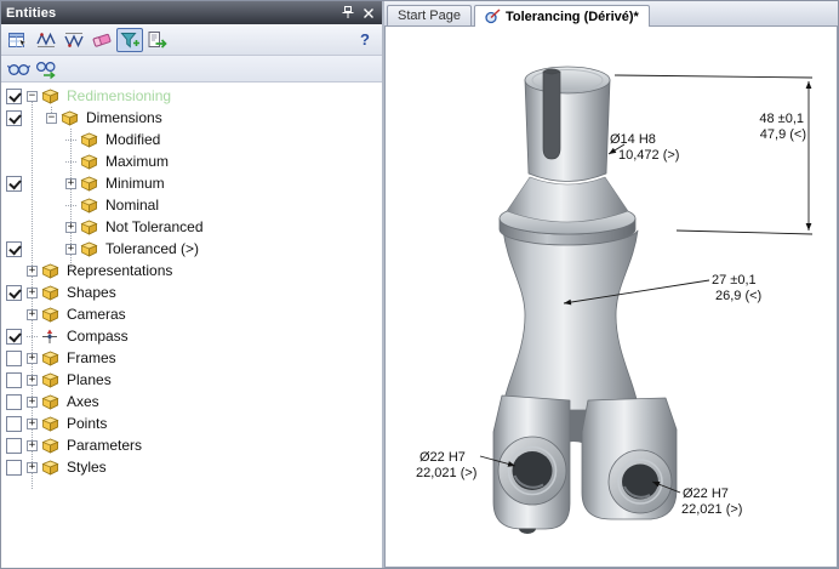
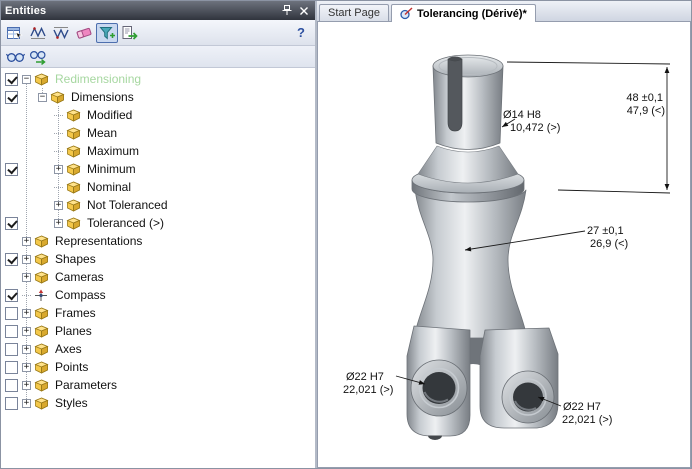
  Entities
  ?
  −
  Redimensioning
  −
  Dimensions
  Modified
+ Mean
  Maximum
  +
  Minimum
  Nominal
  +
  Not Toleranced
  +
  Toleranced (>)
  +
  Representations
  +
  Shapes
  +
  Cameras
  Compass
  +
  Frames
  +
  Planes
  +
  Axes
  +
  Points
  +
  Parameters
  +
  Styles
  Start Page
  Tolerancing (Dérivé)*
  48 ±0,1
  47,9 (<)
  Ø14 H8
  10,472 (>)
  27 ±0,1
  26,9 (<)
  Ø22 H7
  22,021 (>)
  Ø22 H7
  22,021 (>)
